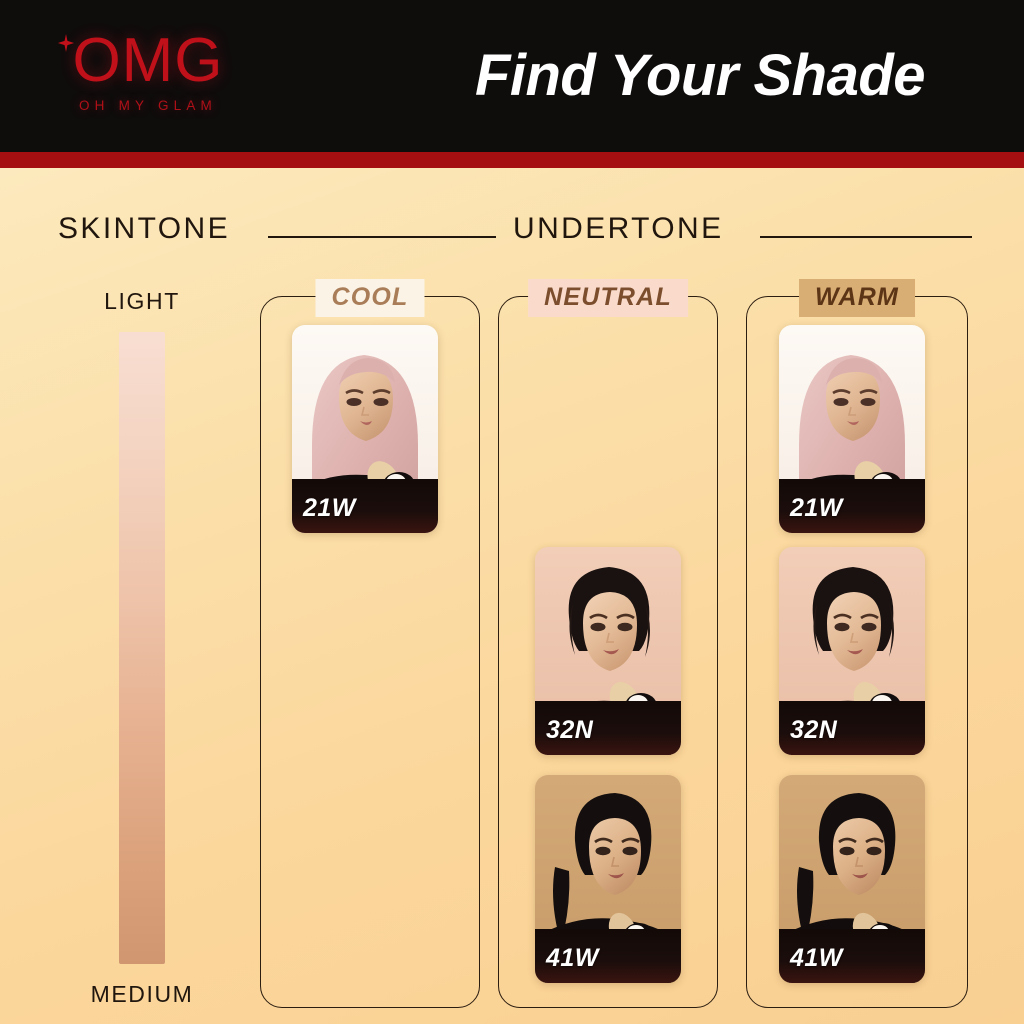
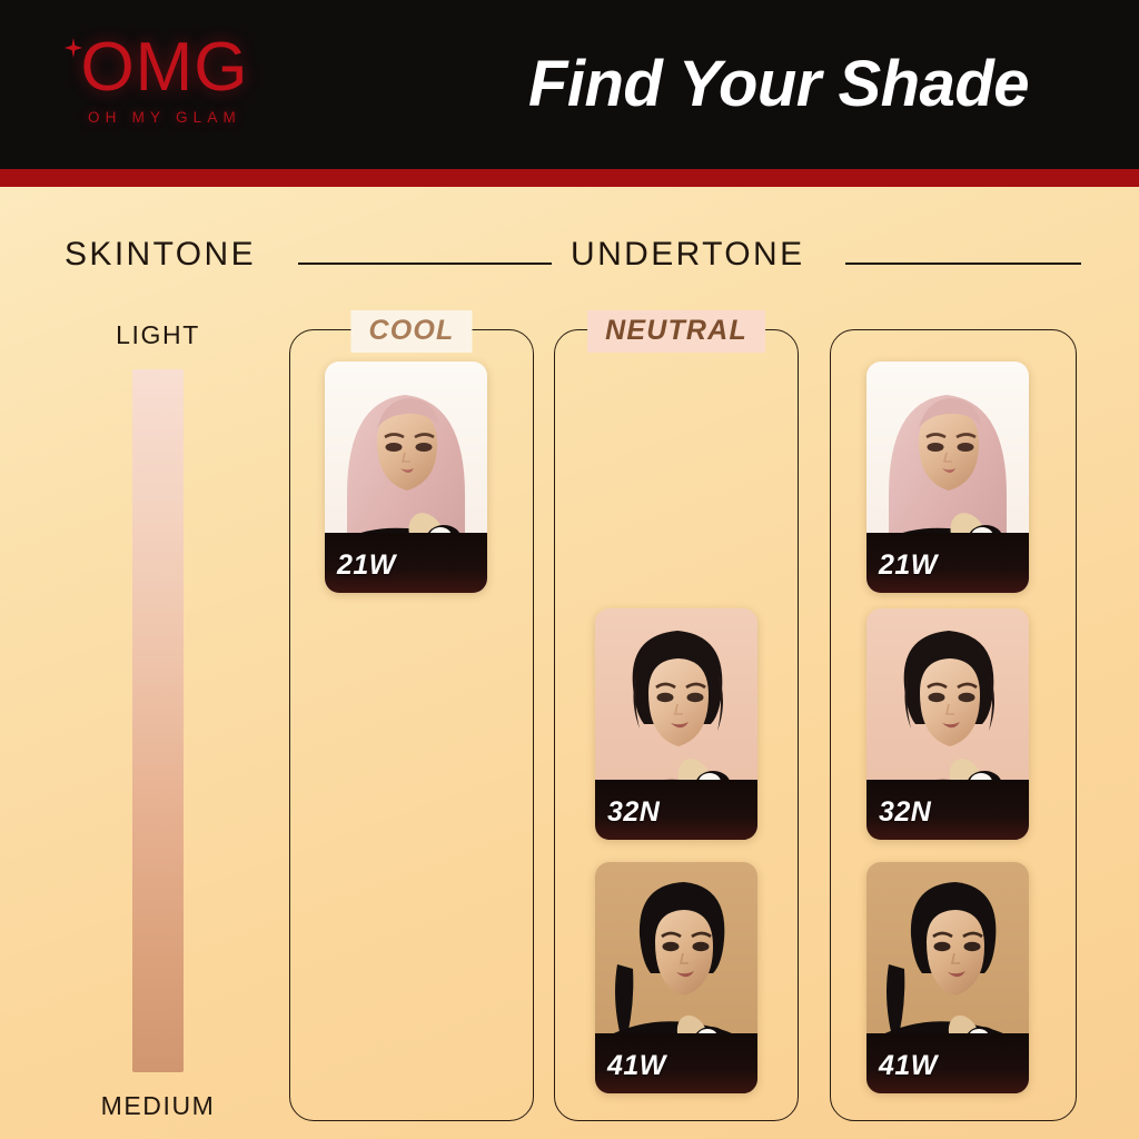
  OMG
  OH MY GLAM
  Find Your Shade
  SKINTONE
  UNDERTONE
  LIGHT
  MEDIUM
  COOL
  21W
  NEUTRAL
  32N
  41W
- WARM
  21W
  32N
  41W
